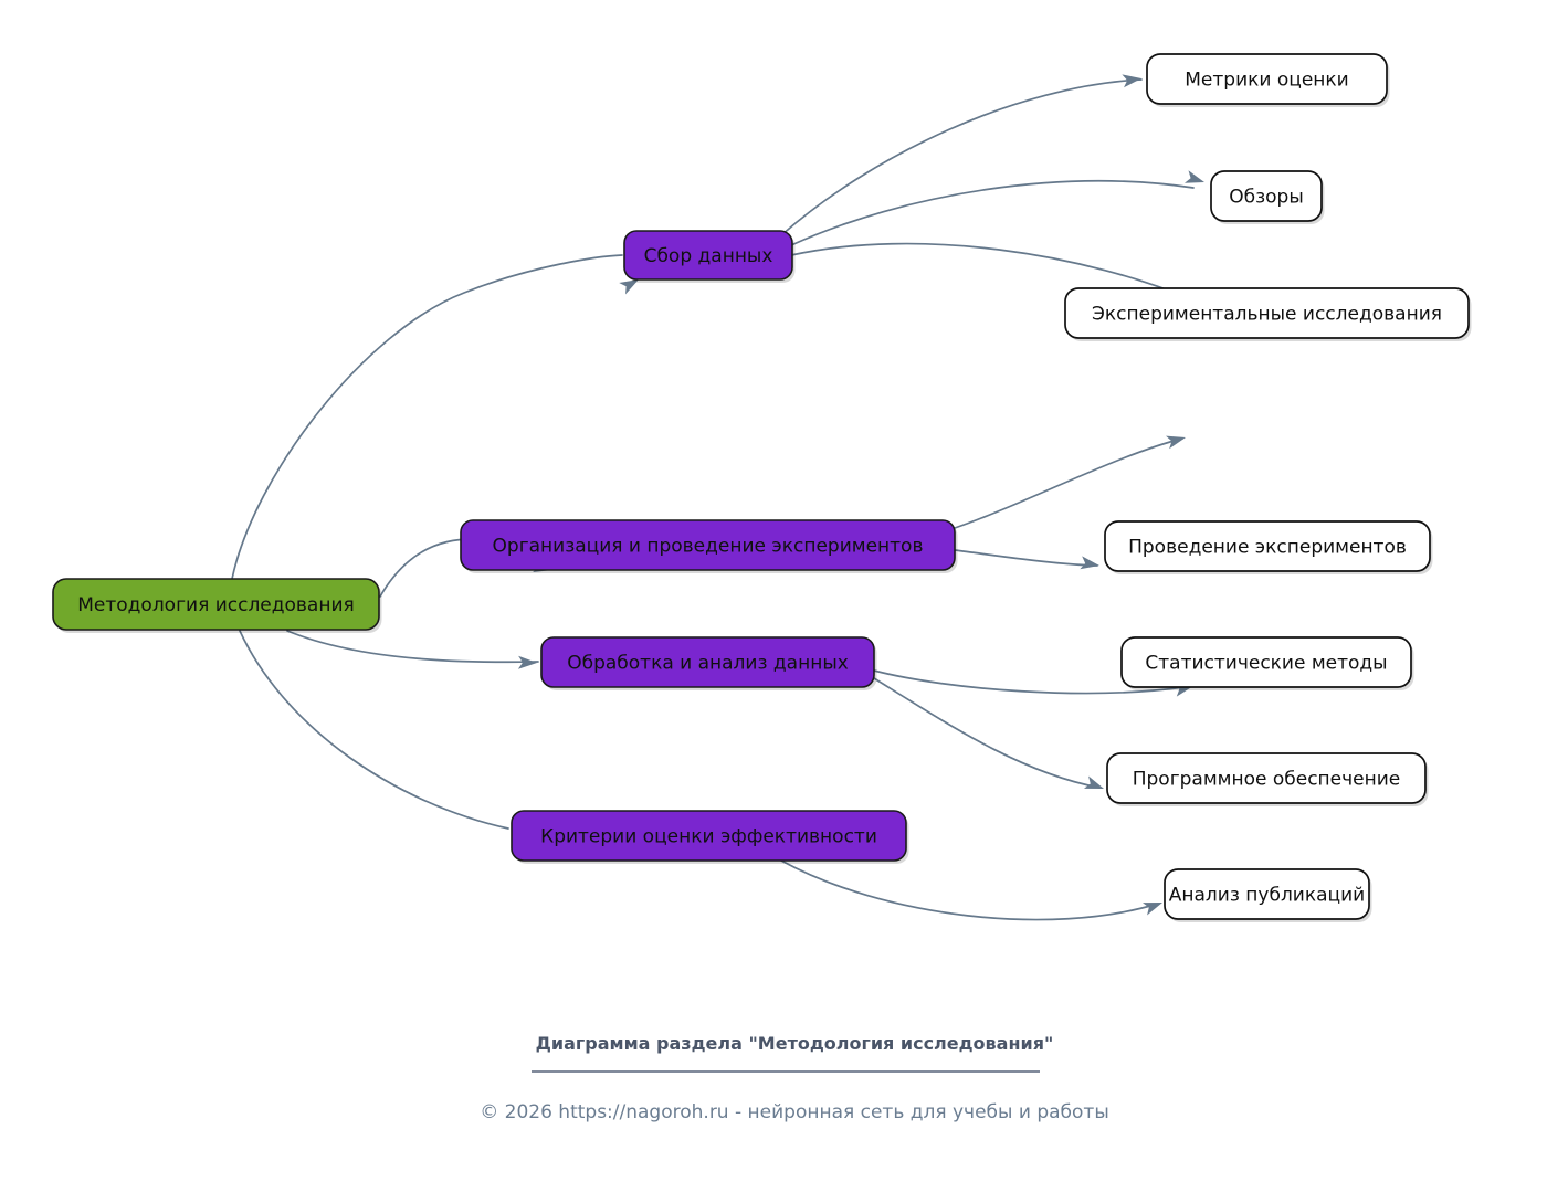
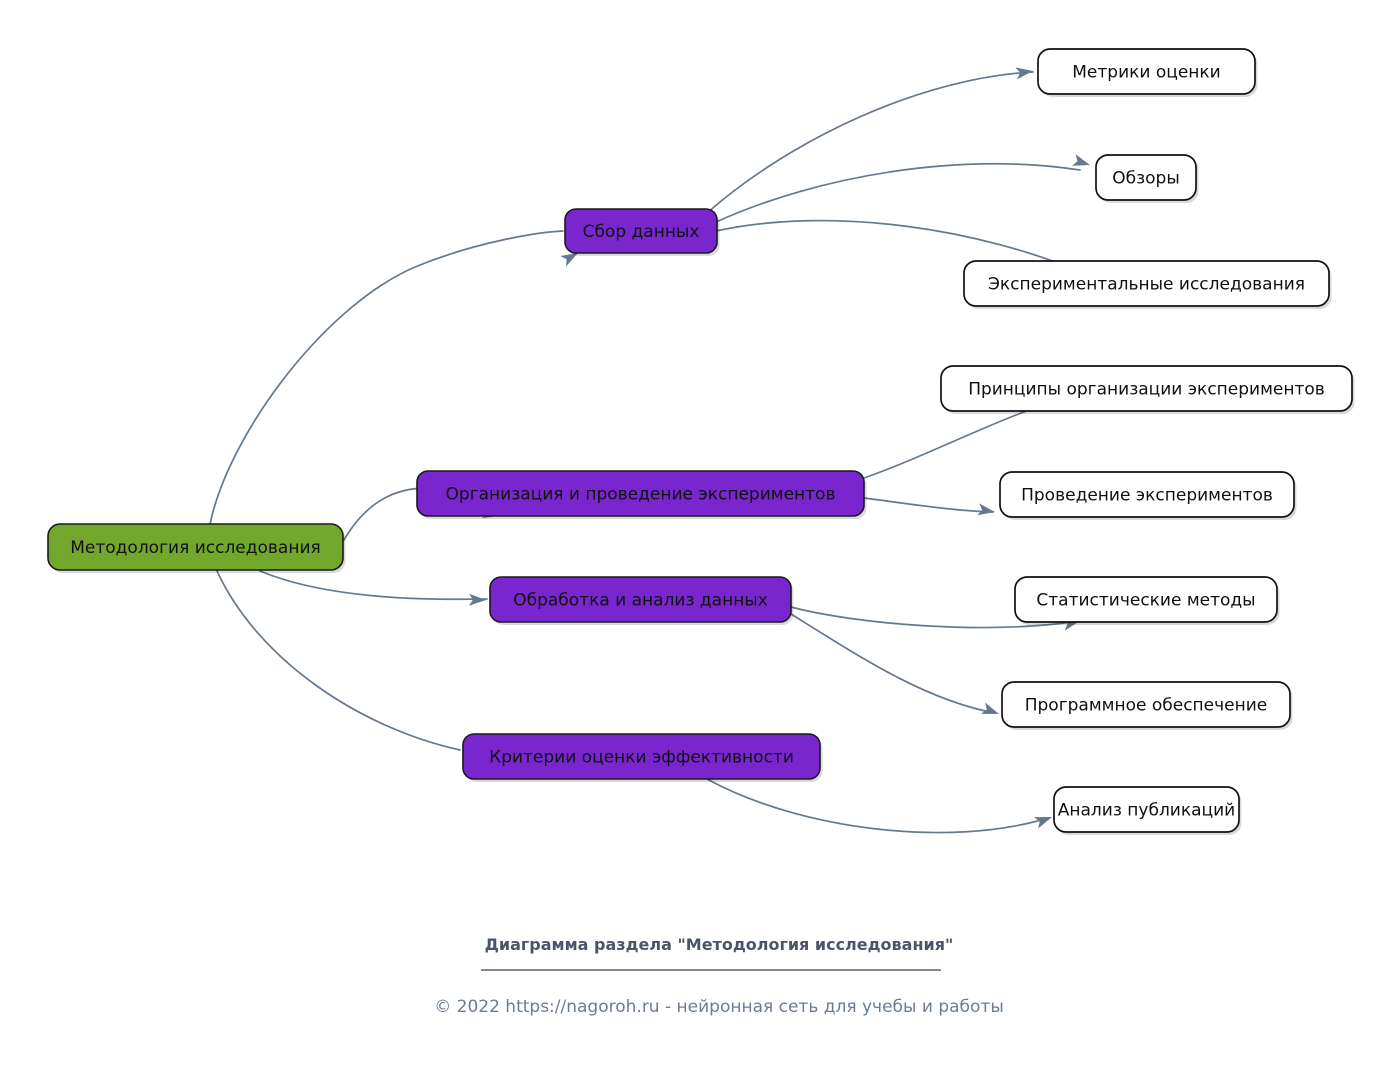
  Методология исследования
  Сбор данных
  Организация и проведение экспериментов
  Обработка и анализ данных
  Критерии оценки эффективности
  Метрики оценки
  Обзоры
  Экспериментальные исследования
+ Принципы организации экспериментов
  Проведение экспериментов
  Статистические методы
  Программное обеспечение
  Анализ публикаций
  Диаграмма раздела "Методология исследования"
- © 2026 https://nagoroh.ru - нейронная сеть для учебы и работы
+ © 2022 https://nagoroh.ru - нейронная сеть для учебы и работы
